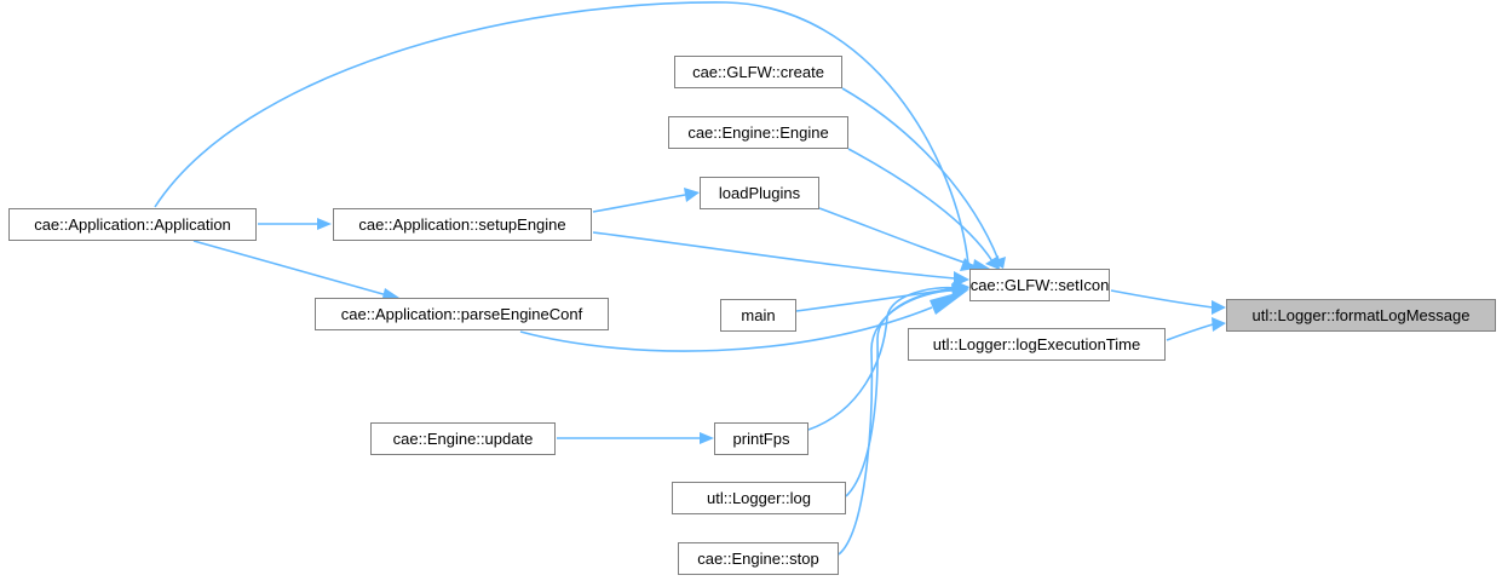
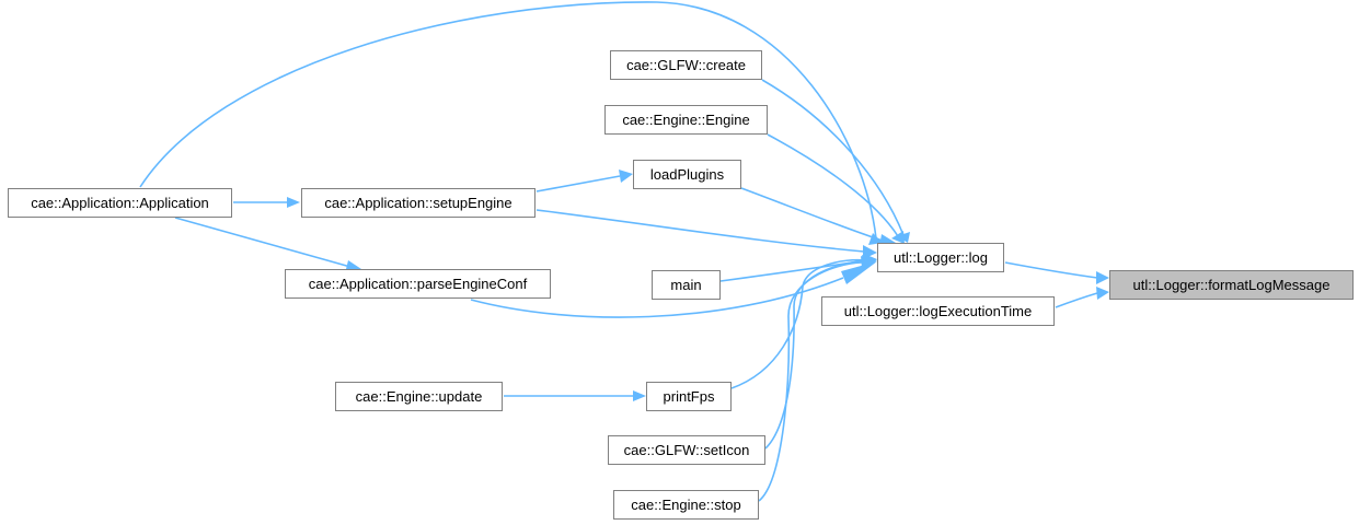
  cae::Application::Application
  cae::Application::setupEngine
  cae::Application::parseEngineConf
  cae::GLFW::create
  cae::Engine::Engine
  loadPlugins
  main
- cae::GLFW::setIcon
+ utl::Logger::log
  utl::Logger::logExecutionTime
  utl::Logger::formatLogMessage
  cae::Engine::update
  printFps
- utl::Logger::log
+ cae::GLFW::setIcon
  cae::Engine::stop
